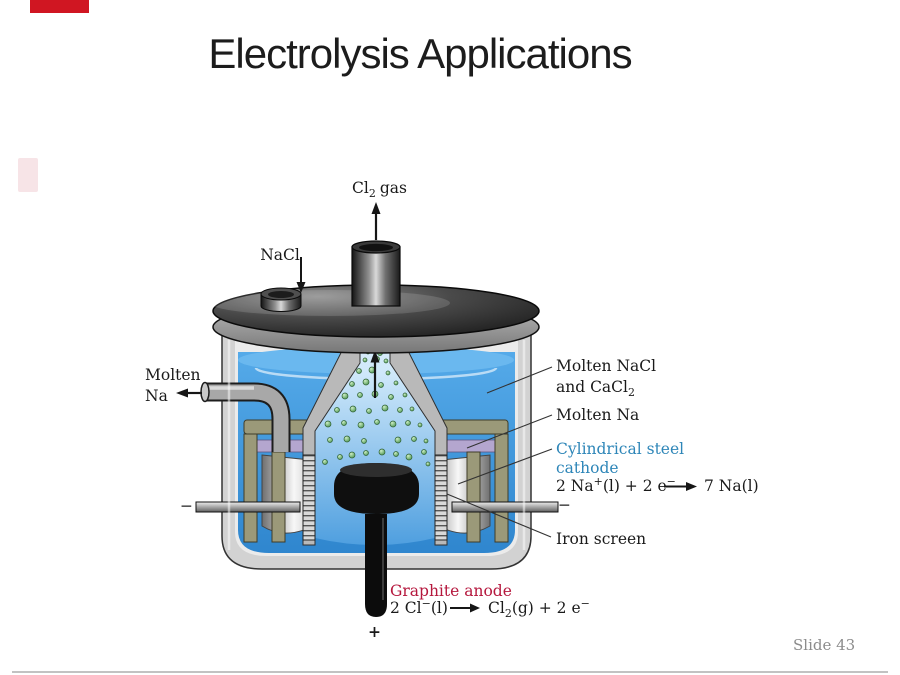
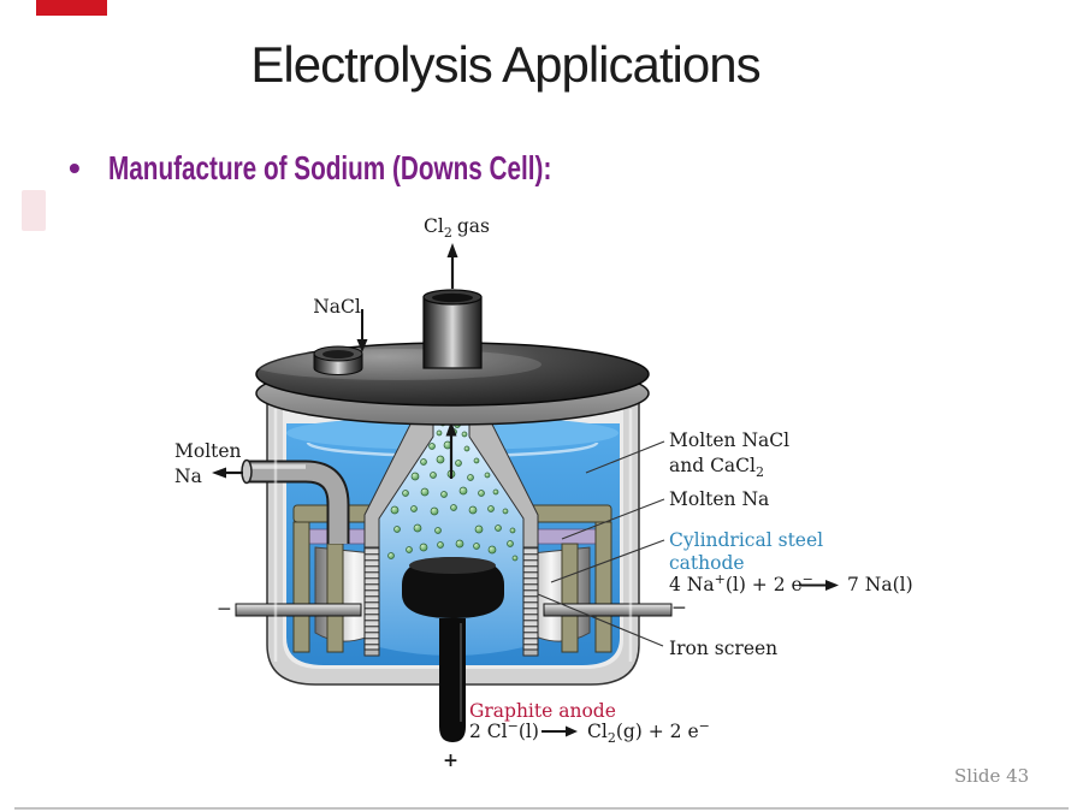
  Electrolysis Applications
+ •
+ Manufacture of Sodium (Downs Cell):
  Cl2 gas
  NaCl
  Molten
  Na
  −
  −
  Molten NaCl
  and CaCl2
  Molten Na
  Cylindrical steel
  cathode
- 2 Na+(l) + 2 e−
+ 4 Na+(l) + 2 e−
  7 Na(l)
  Iron screen
  Graphite anode
  2 Cl−(l)
  Cl2(g) + 2 e−
  +
  Slide 43
